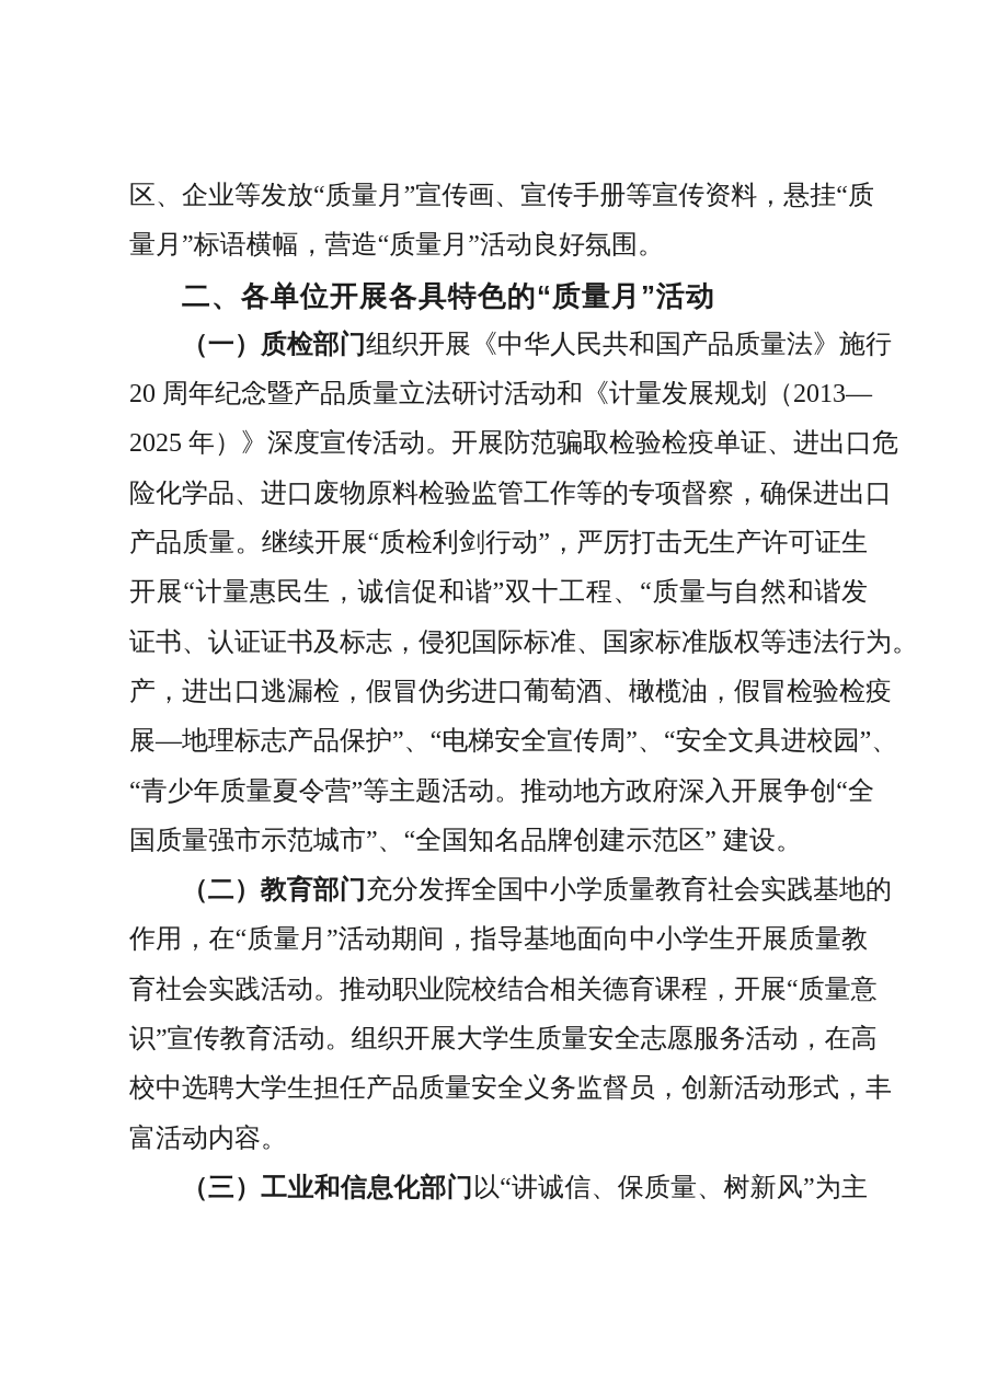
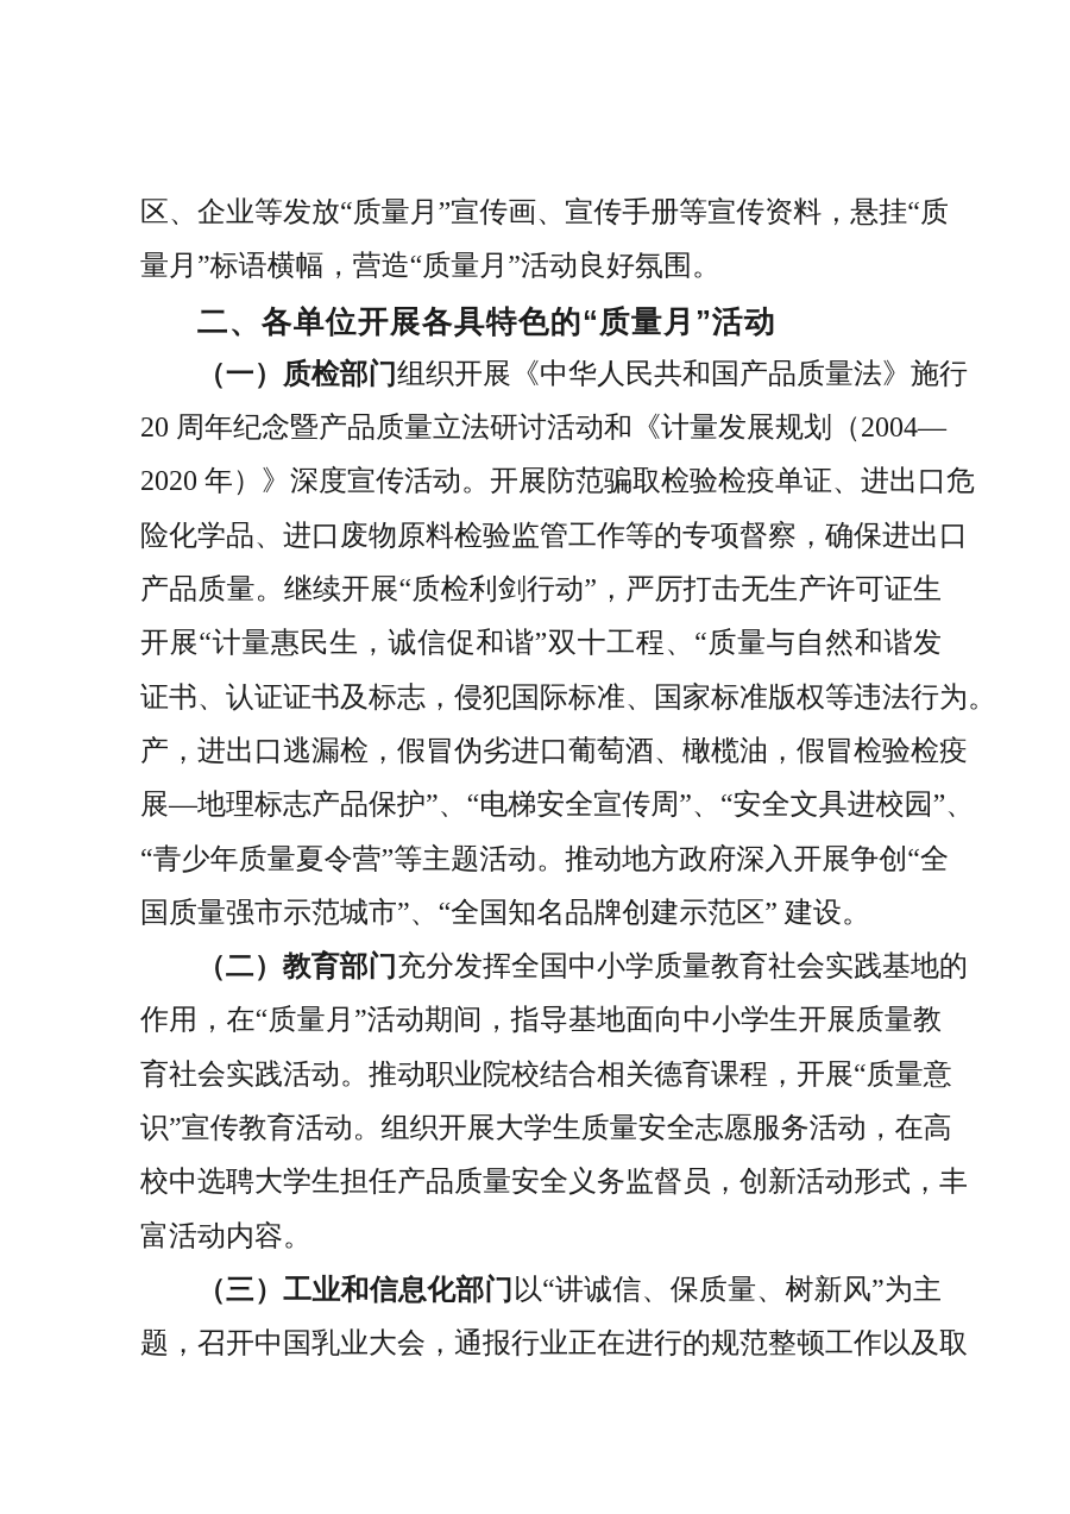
  区、企业等发放“质量月”宣传画、宣传手册等宣传资料，悬挂“质
  量月”标语横幅，营造“质量月”活动良好氛围。
  二、各单位开展各具特色的“质量月”活动
  （一）质检部门组织开展《中华人民共和国产品质量法》施行
- 20 周年纪念暨产品质量立法研讨活动和《计量发展规划（2013—
+ 20 周年纪念暨产品质量立法研讨活动和《计量发展规划（2004—
- 2025 年）》深度宣传活动。开展防范骗取检验检疫单证、进出口危
+ 2020 年）》深度宣传活动。开展防范骗取检验检疫单证、进出口危
  险化学品、进口废物原料检验监管工作等的专项督察，确保进出口
  产品质量。继续开展“质检利剑行动”，严厉打击无生产许可证生
  开展“计量惠民生，诚信促和谐”双十工程、“质量与自然和谐发
  证书、认证证书及标志，侵犯国际标准、国家标准版权等违法行为。
  产，进出口逃漏检，假冒伪劣进口葡萄酒、橄榄油，假冒检验检疫
  展—地理标志产品保护”、“电梯安全宣传周”、“安全文具进校园”、
  “青少年质量夏令营”等主题活动。推动地方政府深入开展争创“全
  国质量强市示范城市”、“全国知名品牌创建示范区” 建设。
  （二）教育部门充分发挥全国中小学质量教育社会实践基地的
  作用，在“质量月”活动期间，指导基地面向中小学生开展质量教
  育社会实践活动。推动职业院校结合相关德育课程，开展“质量意
  识”宣传教育活动。组织开展大学生质量安全志愿服务活动，在高
  校中选聘大学生担任产品质量安全义务监督员，创新活动形式，丰
  富活动内容。
  （三）工业和信息化部门以“讲诚信、保质量、树新风”为主
+ 题，召开中国乳业大会，通报行业正在进行的规范整顿工作以及取
